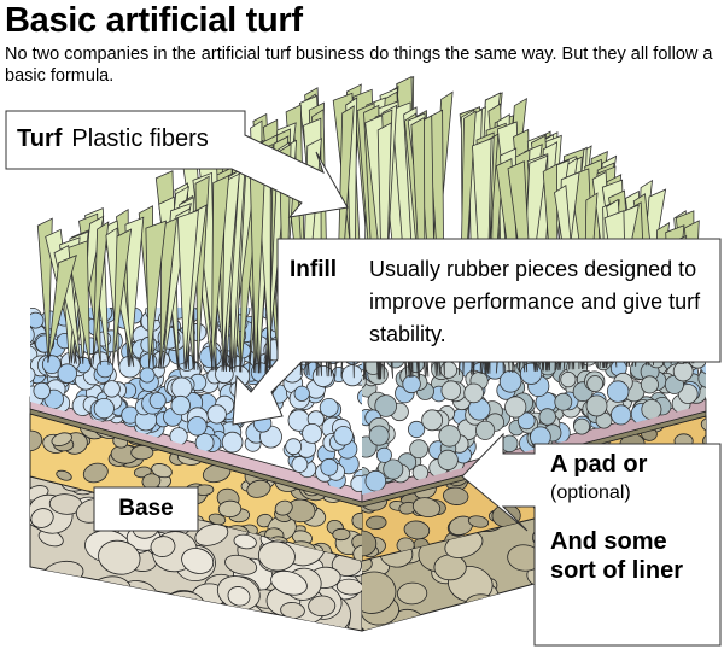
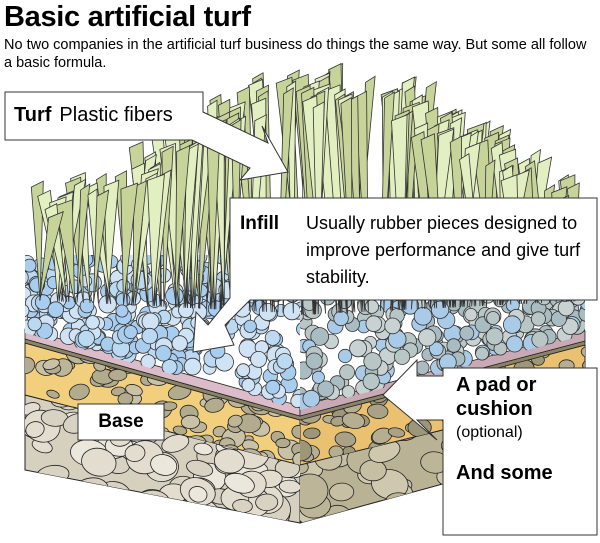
  Basic artificial turf
- No two companies in the artificial turf business do things the same way. But they all follow a basic formula.
+ No two companies in the artificial turf business do things the same way. But some all follow a basic formula.
  Turf Plastic fibers
  Infill
  Usually rubber pieces designed to improve performance and give turf stability.
  Base
  A pad or
+ cushion
  (optional)
  And some
- sort of liner
